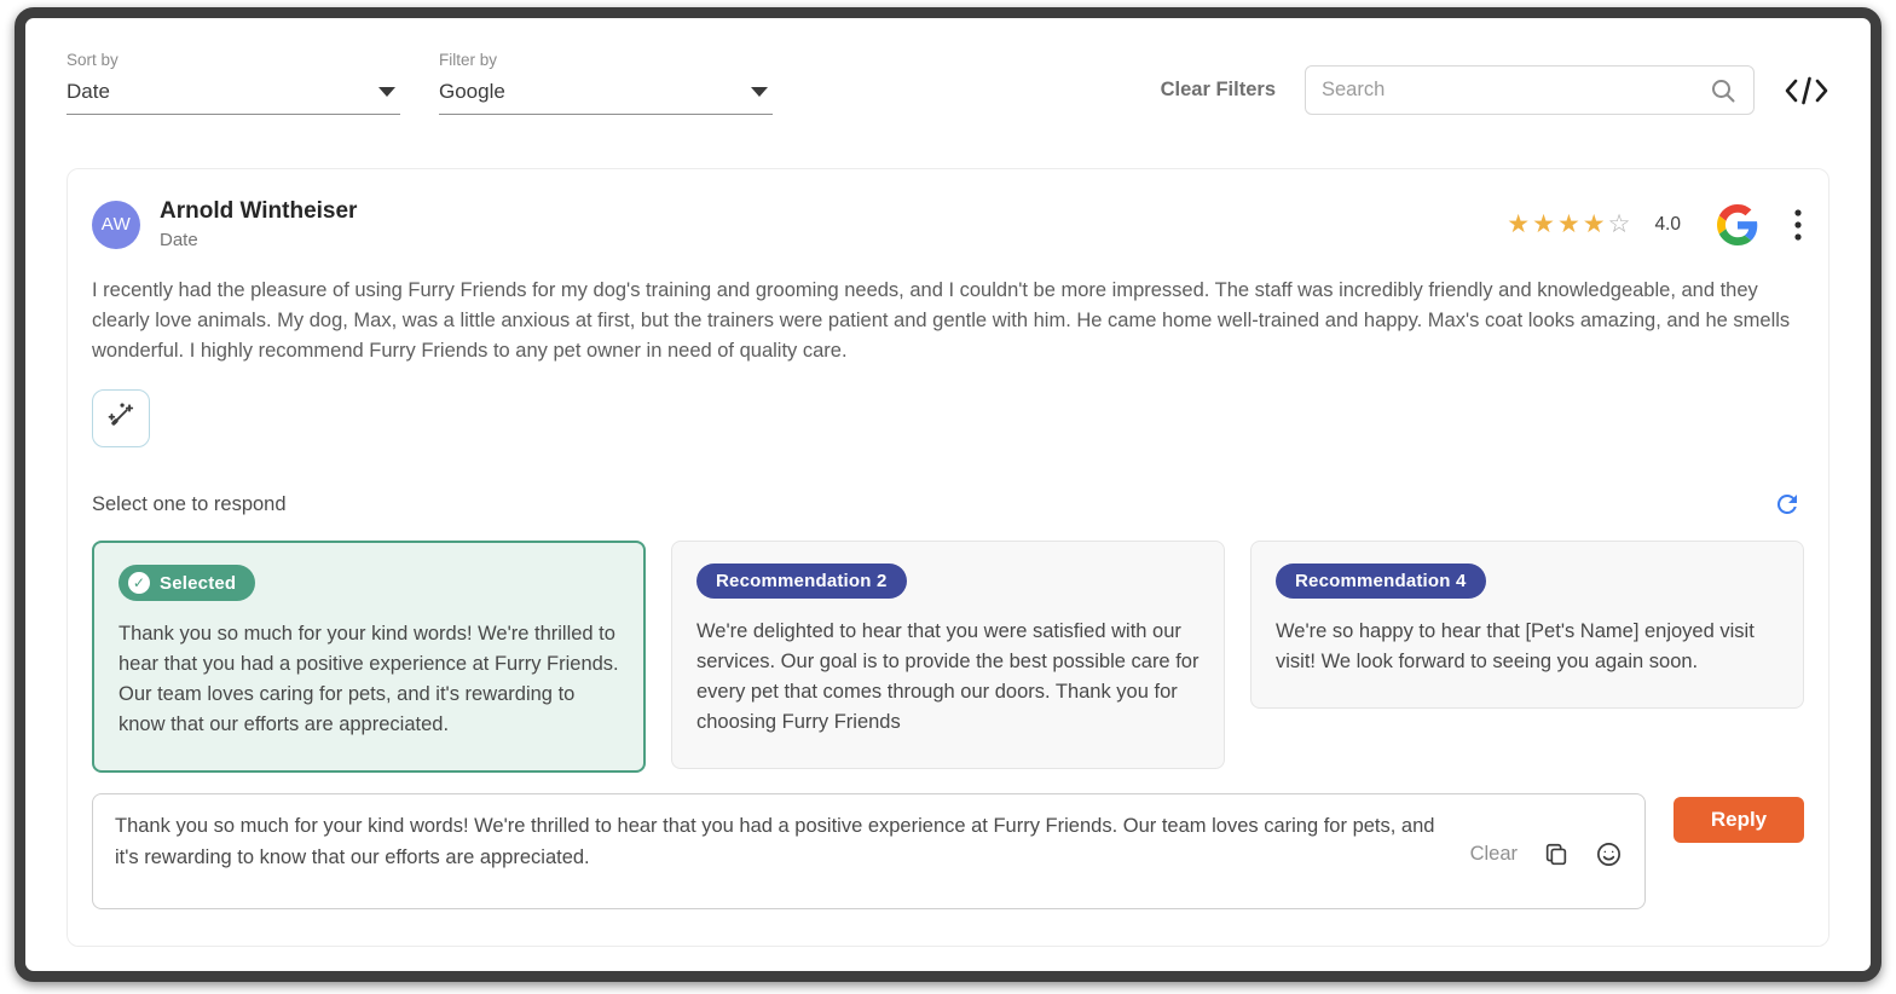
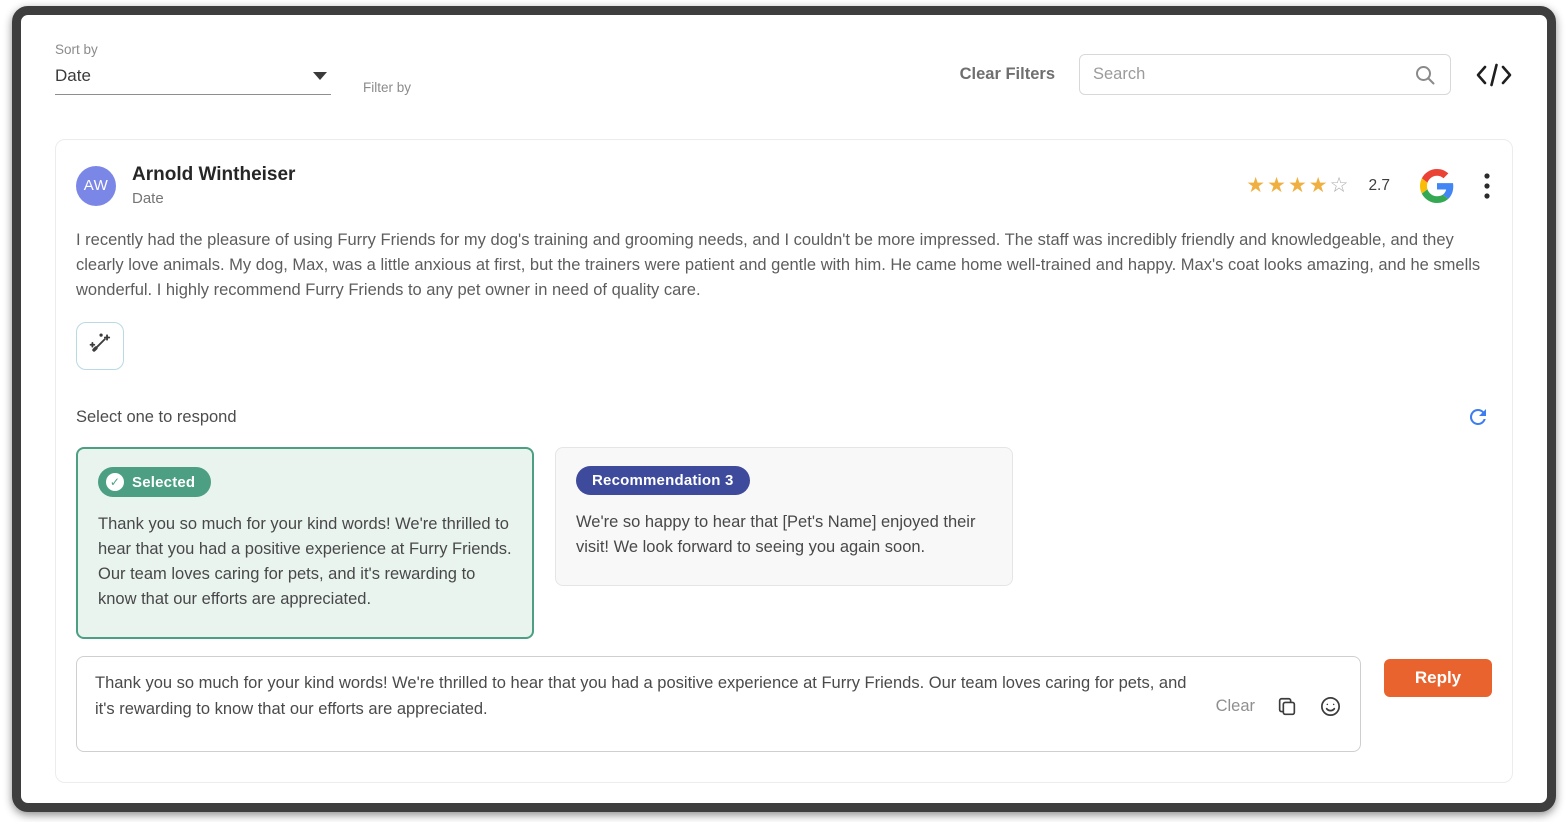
  Sort by
  Date
  Filter by
- Google
  Clear Filters
  Search
  AW
  Arnold Wintheiser
  Date
  ★★★★☆
- 4.0
+ 2.7
  I recently had the pleasure of using Furry Friends for my dog's training and grooming needs, and I couldn't be more impressed. The staff was incredibly friendly and knowledgeable, and they clearly love animals. My dog, Max, was a little anxious at first, but the trainers were patient and gentle with him. He came home well-trained and happy. Max's coat looks amazing, and he smells wonderful. I highly recommend Furry Friends to any pet owner in need of quality care.
  Select one to respond
  Selected
  Thank you so much for your kind words! We're thrilled to hear that you had a positive experience at Furry Friends. Our team loves caring for pets, and it's rewarding to know that our efforts are appreciated.
- Recommendation 2
- We're delighted to hear that you were satisfied with our services. Our goal is to provide the best possible care for every pet that comes through our doors. Thank you for choosing Furry Friends
- Recommendation 4
+ Recommendation 3
- We're so happy to hear that [Pet's Name] enjoyed visit visit! We look forward to seeing you again soon.
+ We're so happy to hear that [Pet's Name] enjoyed their visit! We look forward to seeing you again soon.
  Thank you so much for your kind words! We're thrilled to hear that you had a positive experience at Furry Friends. Our team loves caring for pets, and it's rewarding to know that our efforts are appreciated.
  Clear
  Reply
